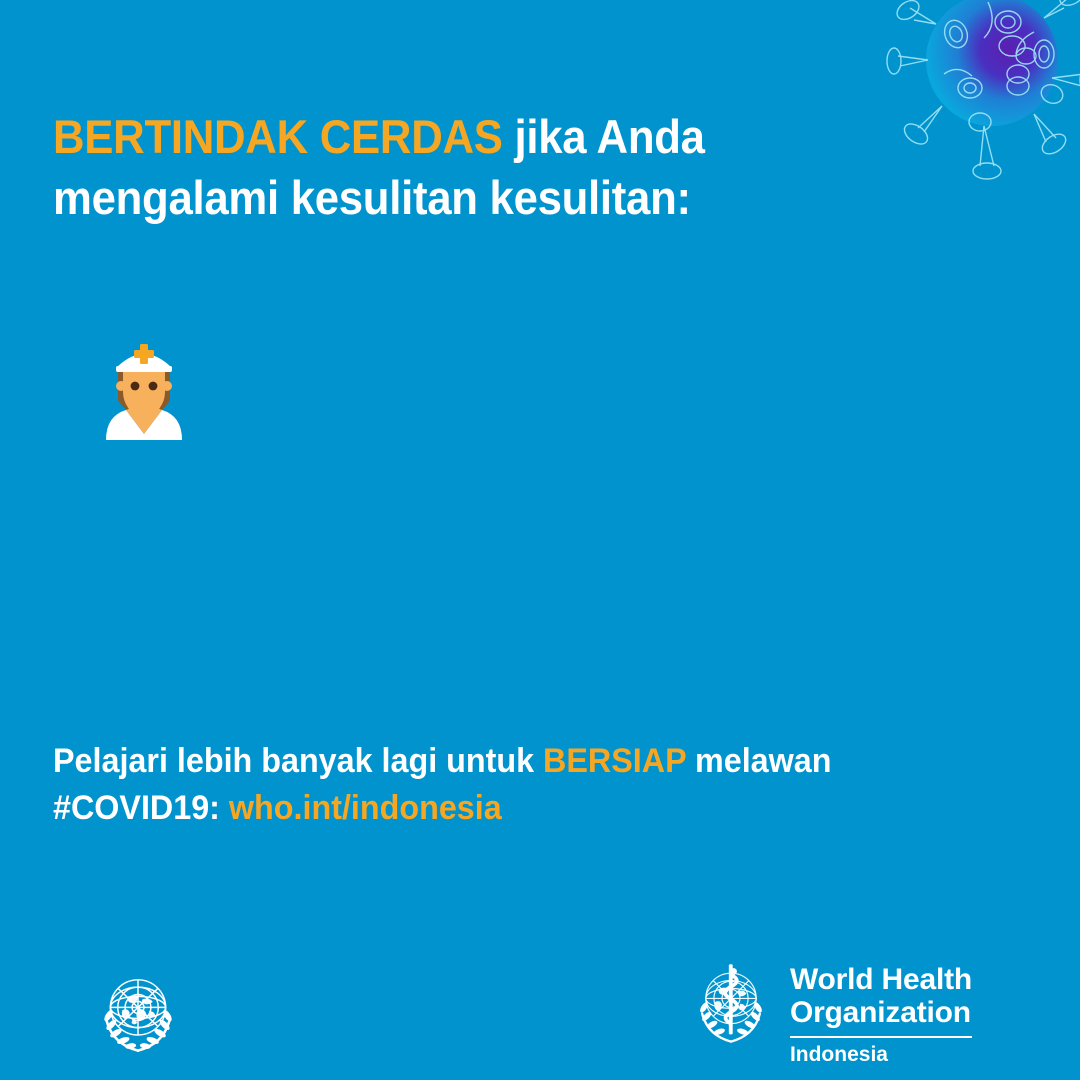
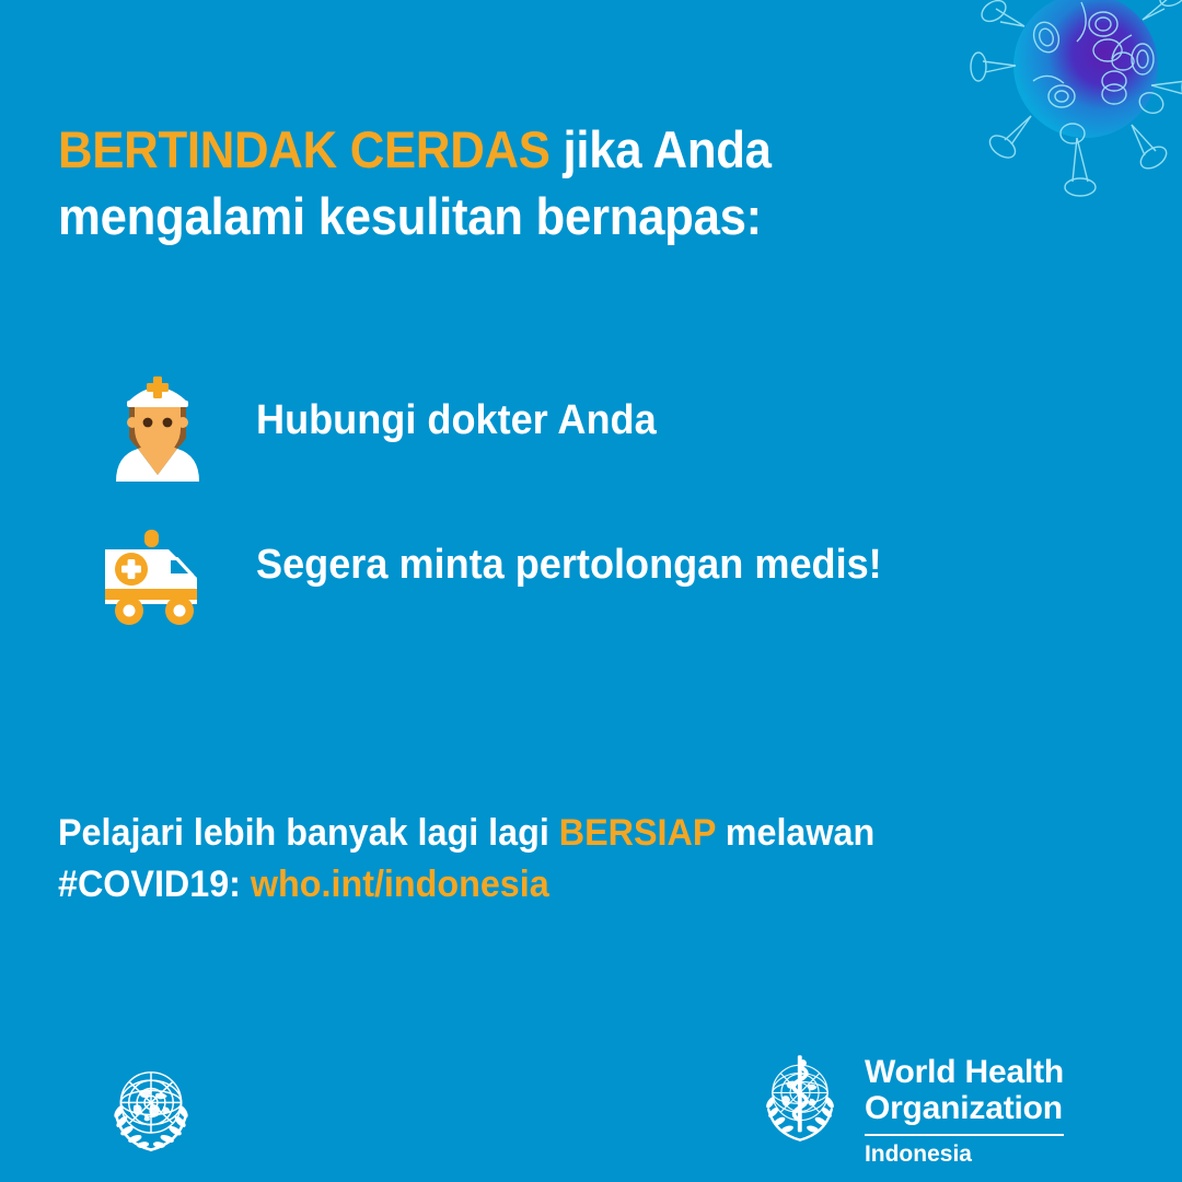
- BERTINDAK CERDAS jika Anda mengalami kesulitan kesulitan:
+ BERTINDAK CERDAS jika Anda mengalami kesulitan bernapas:
+ Hubungi dokter Anda
+ Segera minta pertolongan medis!
- Pelajari lebih banyak lagi untuk BERSIAP melawan #COVID19: who.int/indonesia
+ Pelajari lebih banyak lagi lagi BERSIAP melawan #COVID19: who.int/indonesia
  World Health
  Organization
  Indonesia
